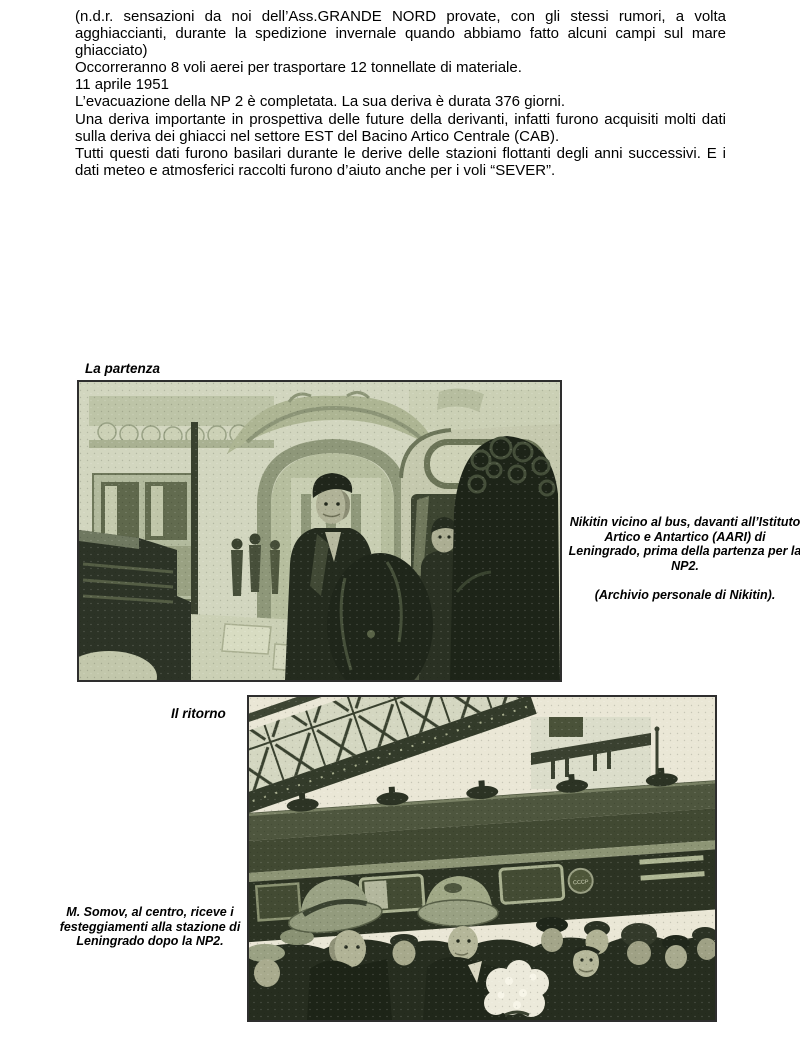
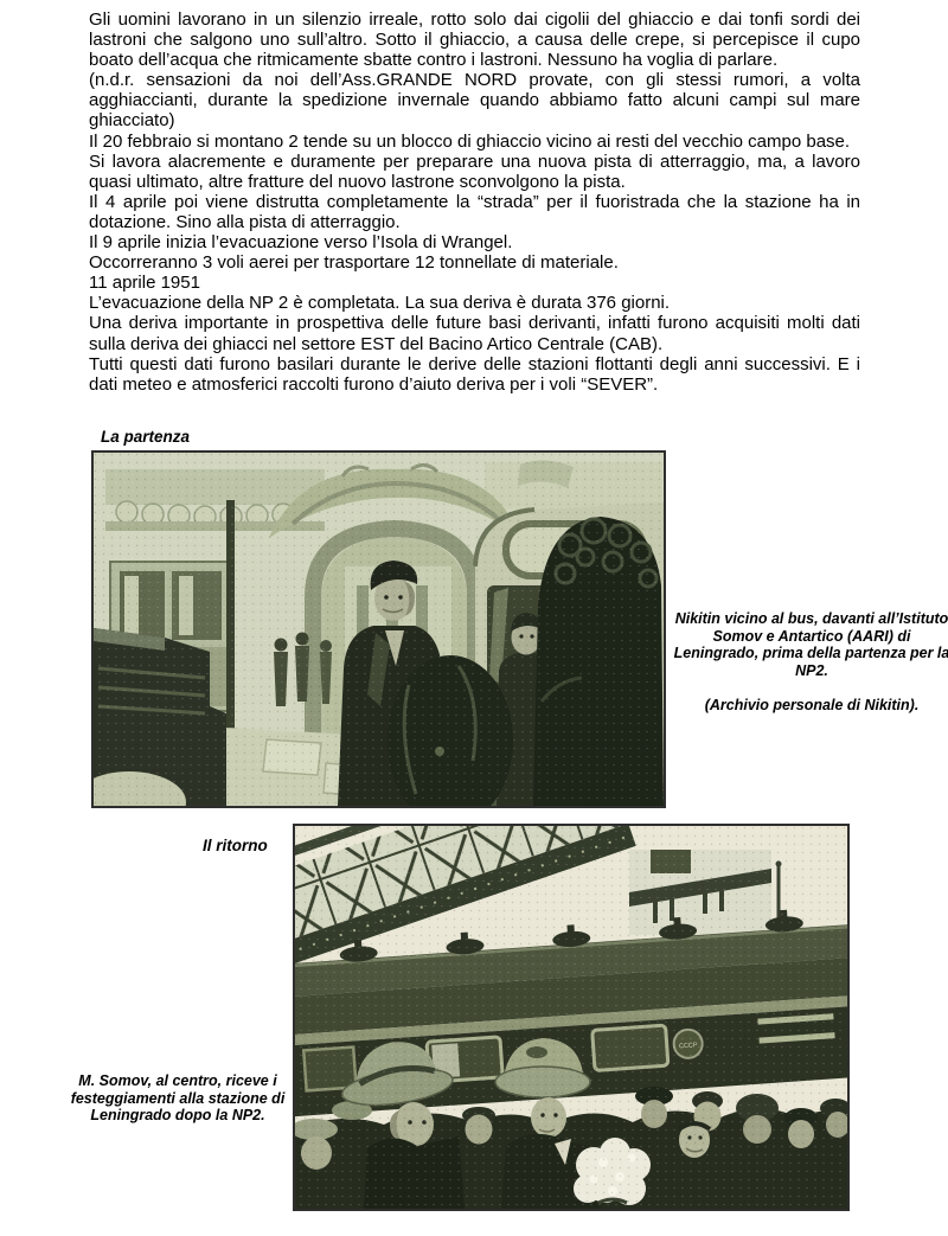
+ Gli uomini lavorano in un silenzio irreale, rotto solo dai cigolii del ghiaccio e dai tonfi sordi dei lastroni che salgono uno sull’altro. Sotto il ghiaccio, a causa delle crepe, si percepisce il cupo boato dell’acqua che ritmicamente sbatte contro i lastroni. Nessuno ha voglia di parlare.
  (n.d.r. sensazioni da noi dell’Ass.GRANDE NORD provate, con gli stessi rumori, a volta agghiaccianti, durante la spedizione invernale quando abbiamo fatto alcuni campi sul mare ghiacciato)
+ Il 20 febbraio si montano 2 tende su un blocco di ghiaccio vicino ai resti del vecchio campo base.
+ Si lavora alacremente e duramente per preparare una nuova pista di atterraggio, ma, a lavoro quasi ultimato, altre fratture del nuovo lastrone sconvolgono la pista.
+ Il 4 aprile poi viene distrutta completamente la “strada” per il fuoristrada che la stazione ha in dotazione. Sino alla pista di atterraggio.
+ Il 9 aprile inizia l’evacuazione verso l’Isola di Wrangel.
- Occorreranno 8 voli aerei per trasportare 12 tonnellate di materiale.
+ Occorreranno 3 voli aerei per trasportare 12 tonnellate di materiale.
  11 aprile 1951
  L’evacuazione della NP 2 è completata. La sua deriva è durata 376 giorni.
- Una deriva importante in prospettiva delle future della derivanti, infatti furono acquisiti molti dati sulla deriva dei ghiacci nel settore EST del Bacino Artico Centrale (CAB).
+ Una deriva importante in prospettiva delle future basi derivanti, infatti furono acquisiti molti dati sulla deriva dei ghiacci nel settore EST del Bacino Artico Centrale (CAB).
- Tutti questi dati furono basilari durante le derive delle stazioni flottanti degli anni successivi. E i dati meteo e atmosferici raccolti furono d’aiuto anche per i voli “SEVER”.
+ Tutti questi dati furono basilari durante le derive delle stazioni flottanti degli anni successivi. E i dati meteo e atmosferici raccolti furono d’aiuto deriva per i voli “SEVER”.
  La partenza
- Nikitin vicino al bus, davanti all’Istituto Artico e Antartico (AARI) di Leningrado, prima della partenza per la NP2.
+ Nikitin vicino al bus, davanti all’Istituto Somov e Antartico (AARI) di Leningrado, prima della partenza per la NP2.
  (Archivio personale di Nikitin).
  Il ritorno
  M. Somov, al centro, riceve i festeggiamenti alla stazione di Leningrado dopo la NP2.
